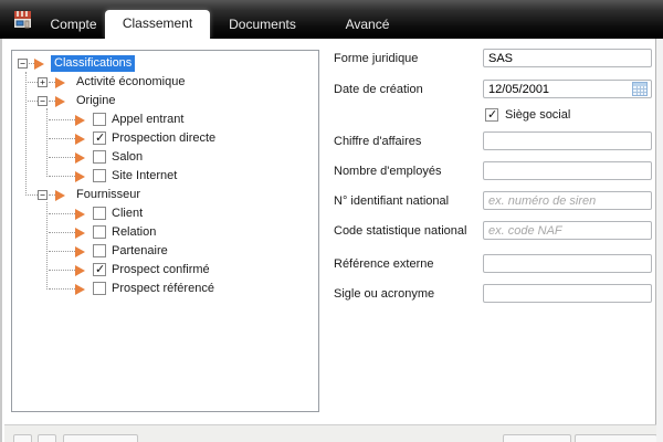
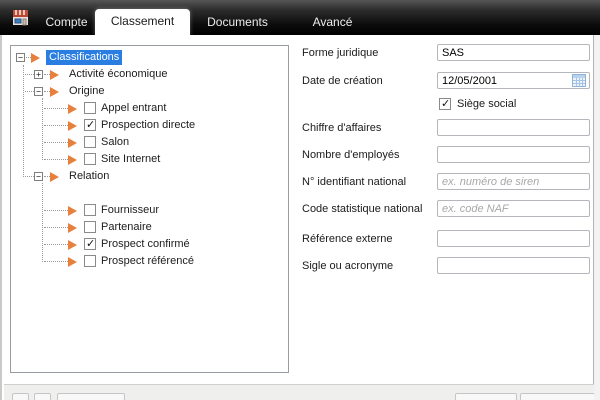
  Compte
  Classement
  Documents
  Avancé
  −
  Classifications
  +
  Activité économique
  −
  Origine
  Appel entrant
  ✓
  Prospection directe
  Salon
  Site Internet
  −
- Fournisseur
+ Relation
- Client
- Relation
+ Fournisseur
  Partenaire
  ✓
  Prospect confirmé
  Prospect référencé
  Forme juridique
  SAS
  Date de création
  12/05/2001
  ✓
  Siège social
  Chiffre d'affaires
  Nombre d'employés
  N° identifiant national
  ex. numéro de siren
  Code statistique national
  ex. code NAF
  Référence externe
  Sigle ou acronyme
